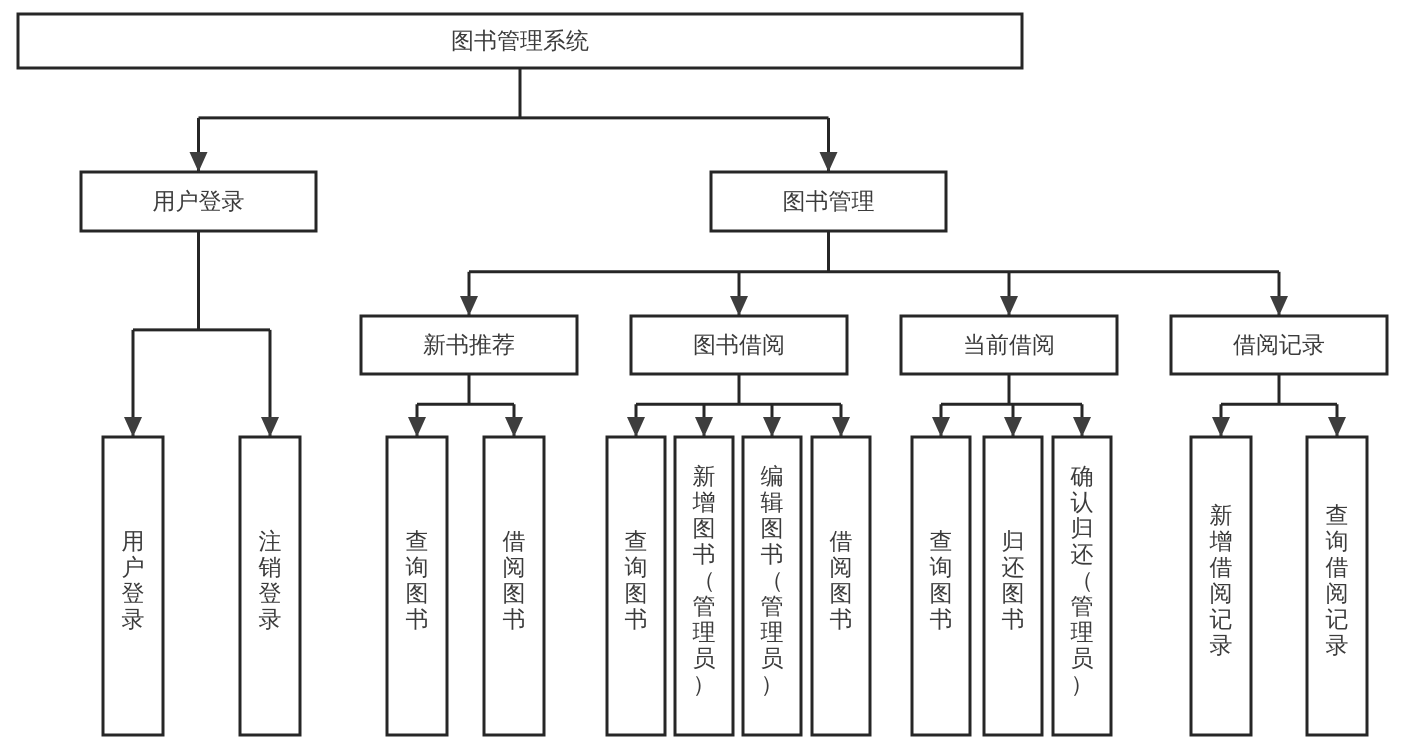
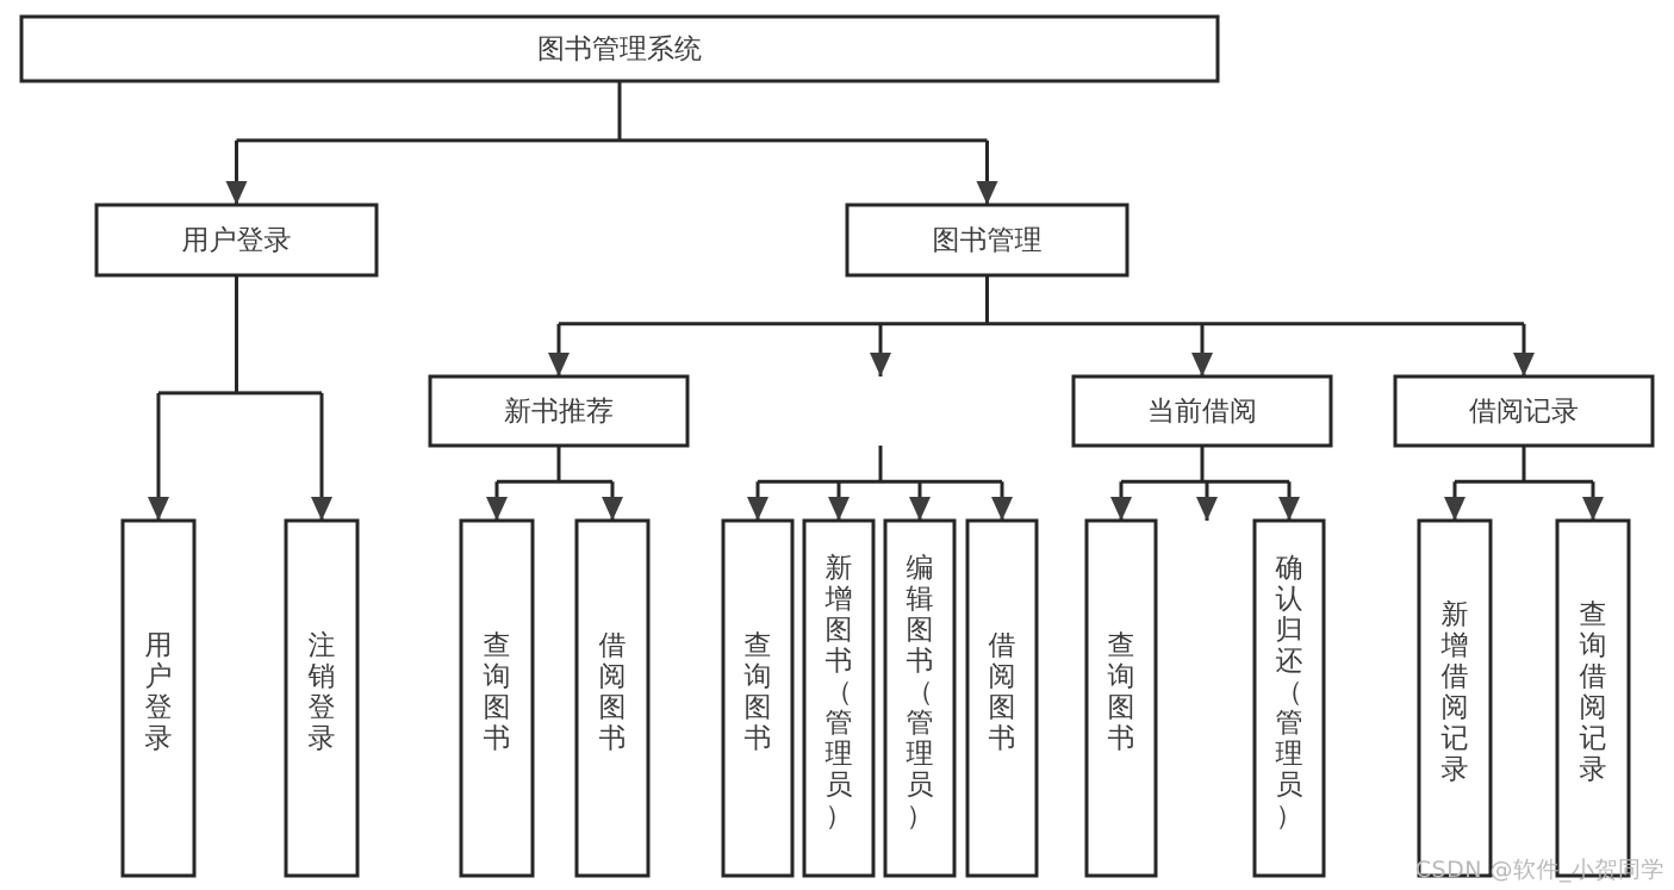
  图书管理系统
  用户登录
  图书管理
  新书推荐
- 图书借阅
  当前借阅
  借阅记录
  用户登录
  注销登录
  查询图书
  借阅图书
  查询图书
  新增图书（管理员）
  编辑图书（管理员）
  借阅图书
  查询图书
- 归还图书
  确认归还（管理员）
  新增借阅记录
  查询借阅记录
+ CSDN @软件_小贺同学
